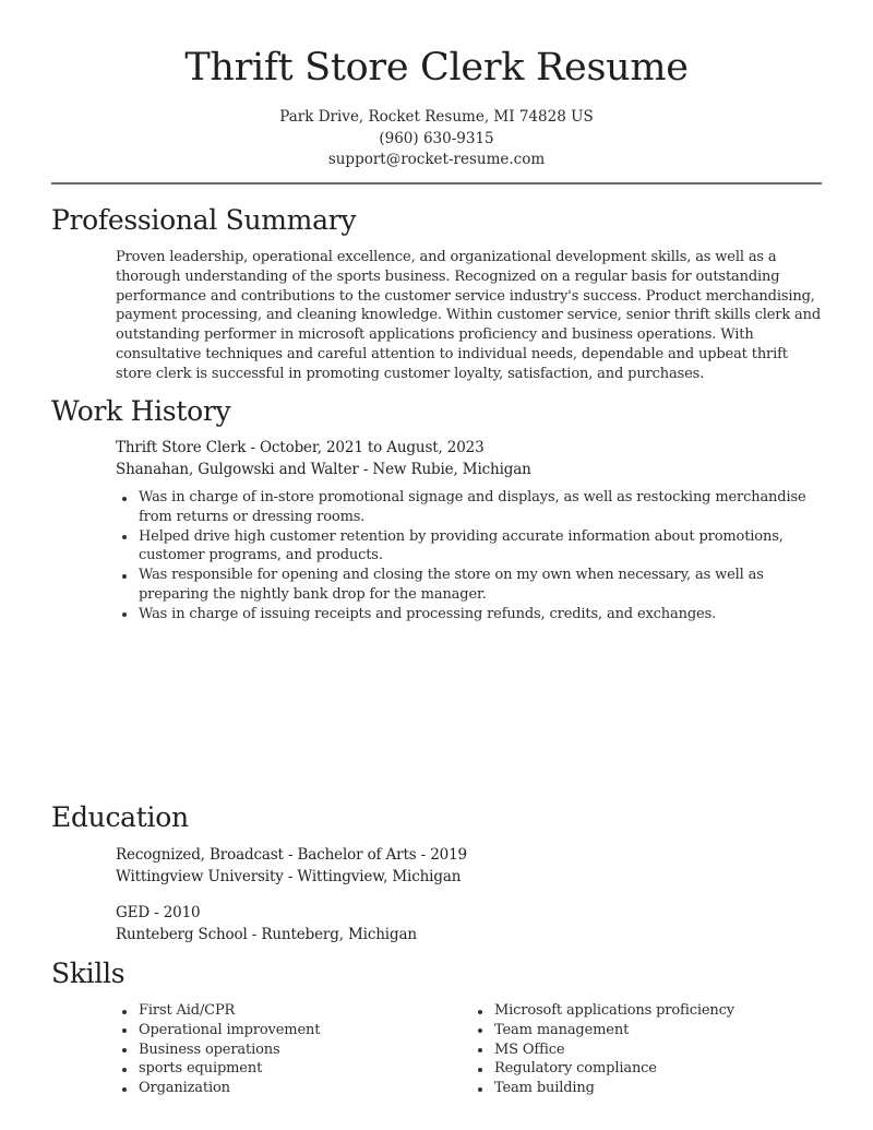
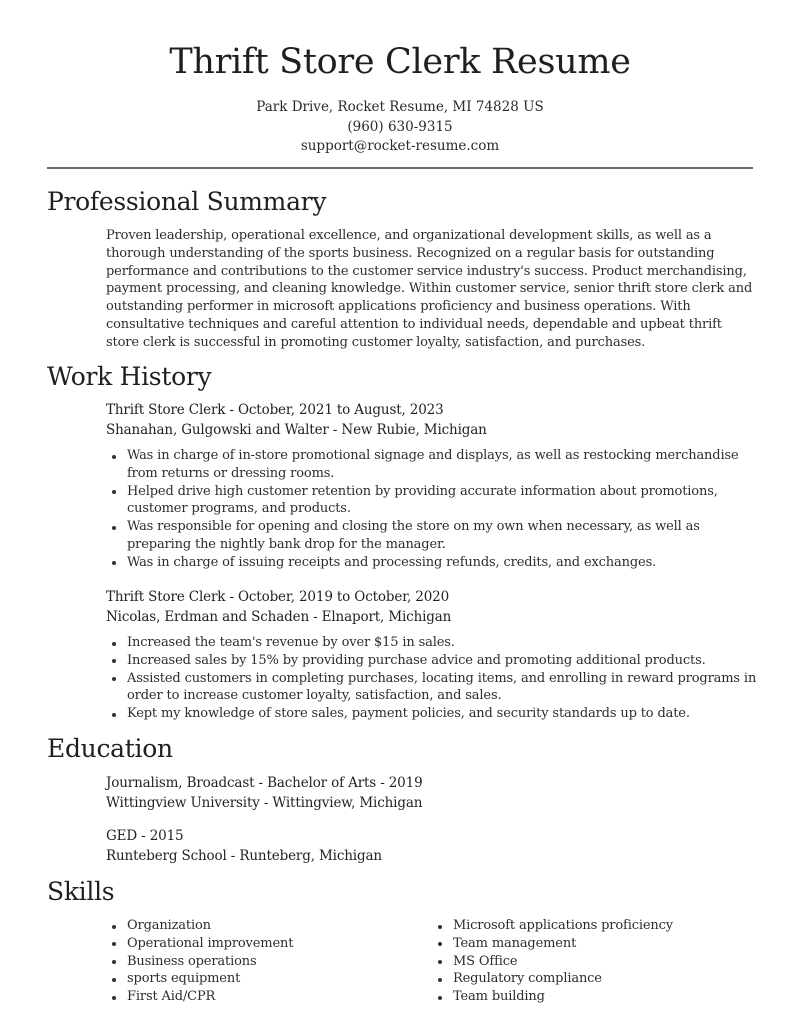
  Thrift Store Clerk Resume
  Park Drive, Rocket Resume, MI 74828 US
  (960) 630-9315
  support@rocket-resume.com
  Professional Summary
- Proven leadership, operational excellence, and organizational development skills, as well as a thorough understanding of the sports business. Recognized on a regular basis for outstanding performance and contributions to the customer service industry's success. Product merchandising, payment processing, and cleaning knowledge. Within customer service, senior thrift skills clerk and outstanding performer in microsoft applications proficiency and business operations. With consultative techniques and careful attention to individual needs, dependable and upbeat thrift store clerk is successful in promoting customer loyalty, satisfaction, and purchases.
+ Proven leadership, operational excellence, and organizational development skills, as well as a thorough understanding of the sports business. Recognized on a regular basis for outstanding performance and contributions to the customer service industry's success. Product merchandising, payment processing, and cleaning knowledge. Within customer service, senior thrift store clerk and outstanding performer in microsoft applications proficiency and business operations. With consultative techniques and careful attention to individual needs, dependable and upbeat thrift store clerk is successful in promoting customer loyalty, satisfaction, and purchases.
  Work History
  Thrift Store Clerk - October, 2021 to August, 2023
  Shanahan, Gulgowski and Walter - New Rubie, Michigan
  Was in charge of in-store promotional signage and displays, as well as restocking merchandise from returns or dressing rooms.
  Helped drive high customer retention by providing accurate information about promotions, customer programs, and products.
  Was responsible for opening and closing the store on my own when necessary, as well as preparing the nightly bank drop for the manager.
  Was in charge of issuing receipts and processing refunds, credits, and exchanges.
+ Thrift Store Clerk - October, 2019 to October, 2020
+ Nicolas, Erdman and Schaden - Elnaport, Michigan
+ Increased the team's revenue by over $15 in sales.
+ Increased sales by 15% by providing purchase advice and promoting additional products.
+ Assisted customers in completing purchases, locating items, and enrolling in reward programs in order to increase customer loyalty, satisfaction, and sales.
+ Kept my knowledge of store sales, payment policies, and security standards up to date.
  Education
- Recognized, Broadcast - Bachelor of Arts - 2019
+ Journalism, Broadcast - Bachelor of Arts - 2019
  Wittingview University - Wittingview, Michigan
- GED - 2010
+ GED - 2015
  Runteberg School - Runteberg, Michigan
  Skills
- First Aid/CPR
+ Organization
  Operational improvement
  Business operations
  sports equipment
- Organization
+ First Aid/CPR
  Microsoft applications proficiency
  Team management
  MS Office
  Regulatory compliance
  Team building
